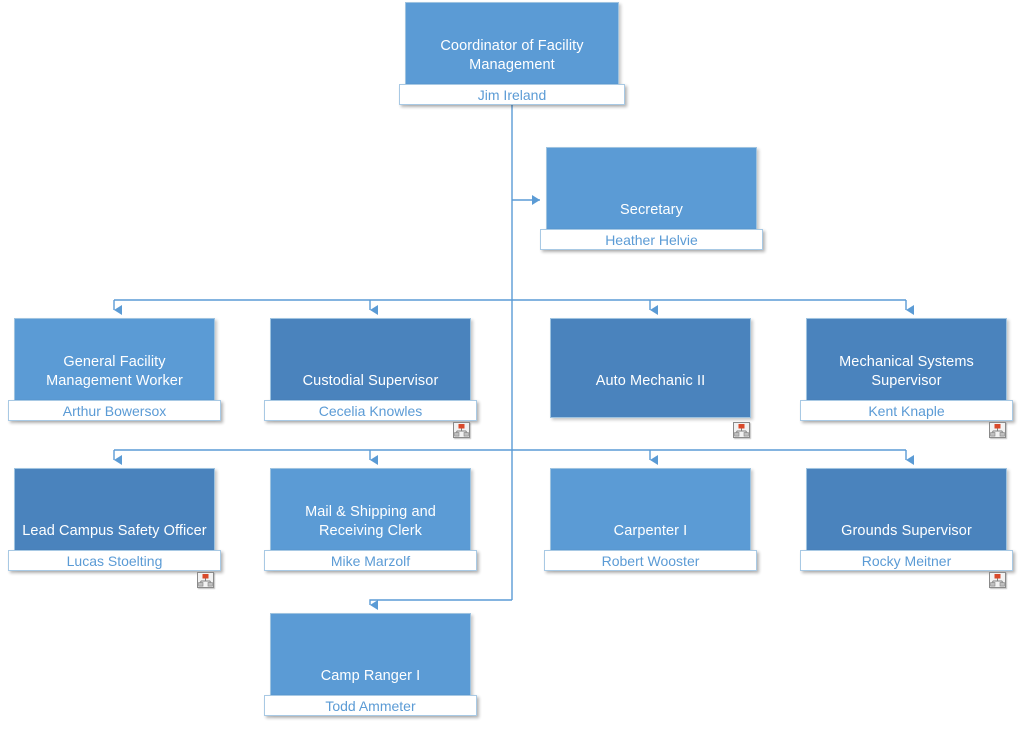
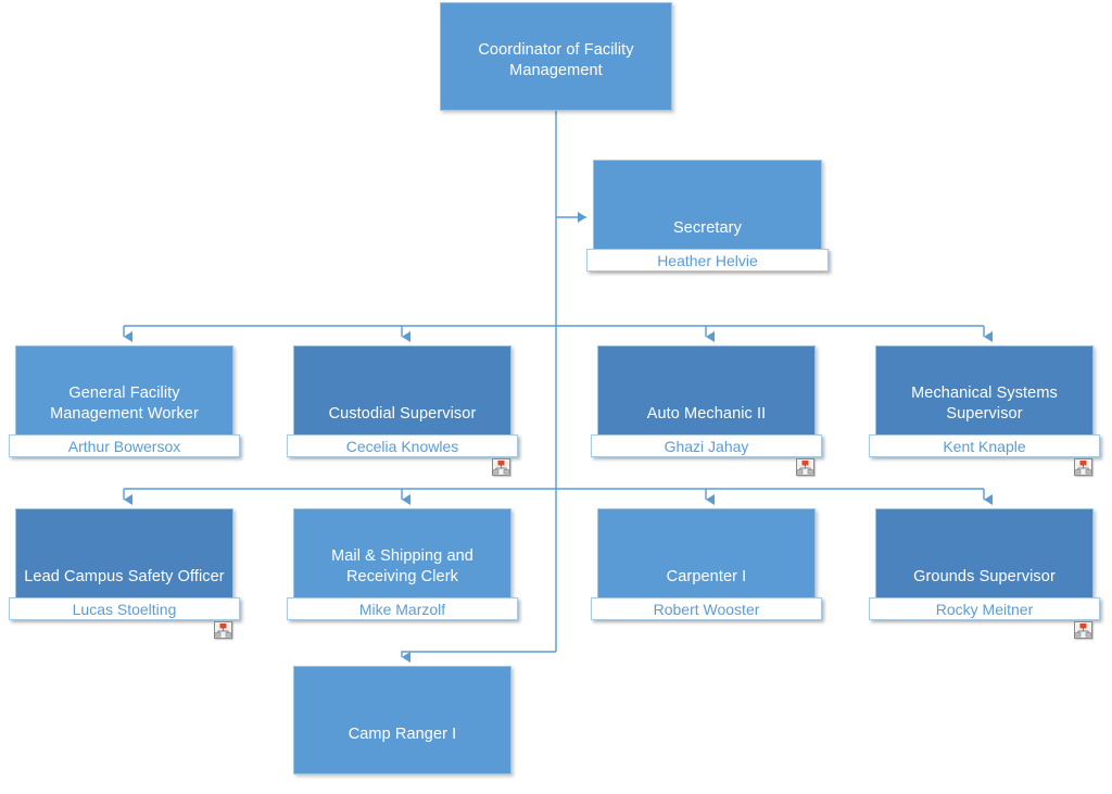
  Coordinator of Facility Management
- Jim Ireland
  Secretary
  Heather Helvie
  General Facility Management Worker
  Arthur Bowersox
  Custodial Supervisor
  Cecelia Knowles
  Auto Mechanic II
+ Ghazi Jahay
  Mechanical Systems Supervisor
  Kent Knaple
  Lead Campus Safety Officer
  Lucas Stoelting
  Mail & Shipping and Receiving Clerk
  Mike Marzolf
  Carpenter I
  Robert Wooster
  Grounds Supervisor
  Rocky Meitner
  Camp Ranger I
- Todd Ammeter
